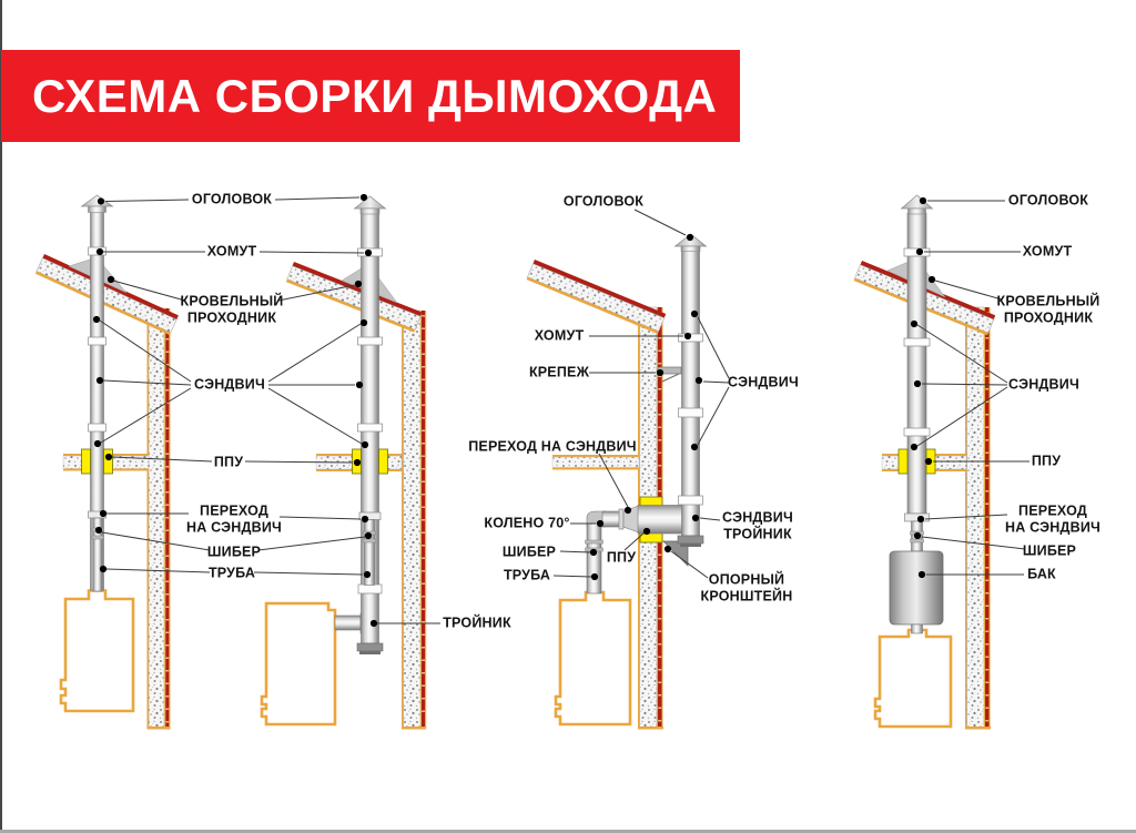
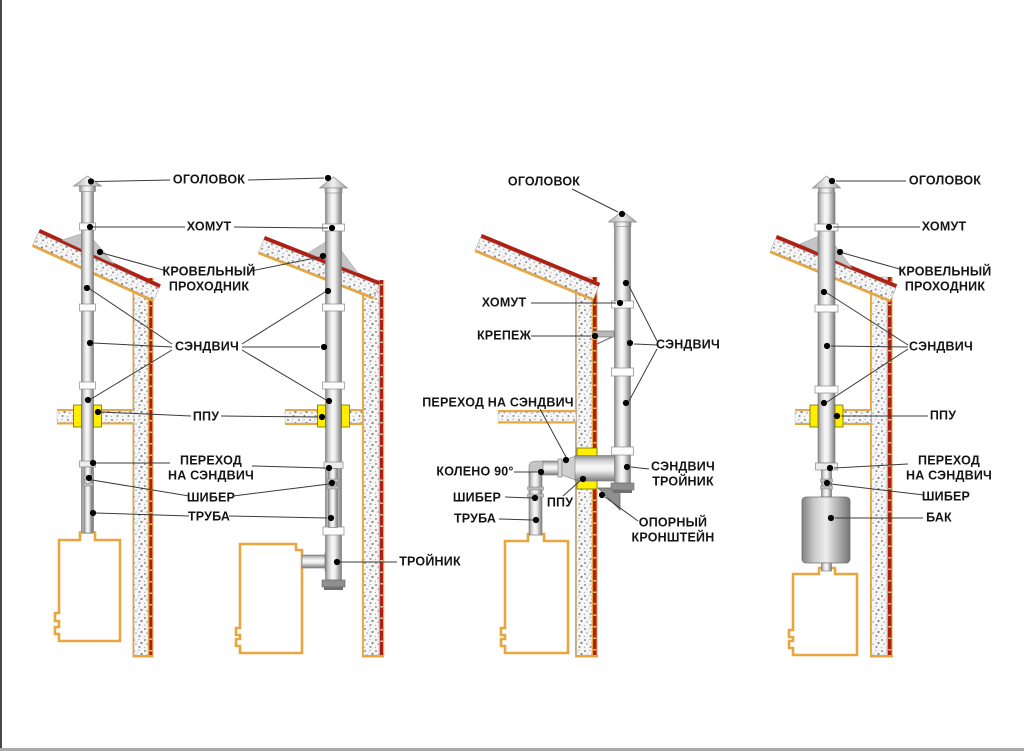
- СХЕМА СБОРКИ ДЫМОХОДА
  ОГОЛОВОК
  ХОМУТ
  КРОВЕЛЬНЫЙ
  ПРОХОДНИК
  СЭНДВИЧ
  ППУ
  ПЕРЕХОД
  НА СЭНДВИЧ
  ШИБЕР
  ТРУБА
  ТРОЙНИК
  ОГОЛОВОК
  ХОМУТ
  КРЕПЕЖ
  СЭНДВИЧ
  ПЕРЕХОД НА СЭНДВИЧ
- КОЛЕНО 70°
+ КОЛЕНО 90°
  ШИБЕР
  ТРУБА
  ППУ
  СЭНДВИЧ
  ТРОЙНИК
  ОПОРНЫЙ
  КРОНШТЕЙН
  ОГОЛОВОК
  ХОМУТ
  КРОВЕЛЬНЫЙ
  ПРОХОДНИК
  СЭНДВИЧ
  ППУ
  ПЕРЕХОД
  НА СЭНДВИЧ
  ШИБЕР
  БАК
